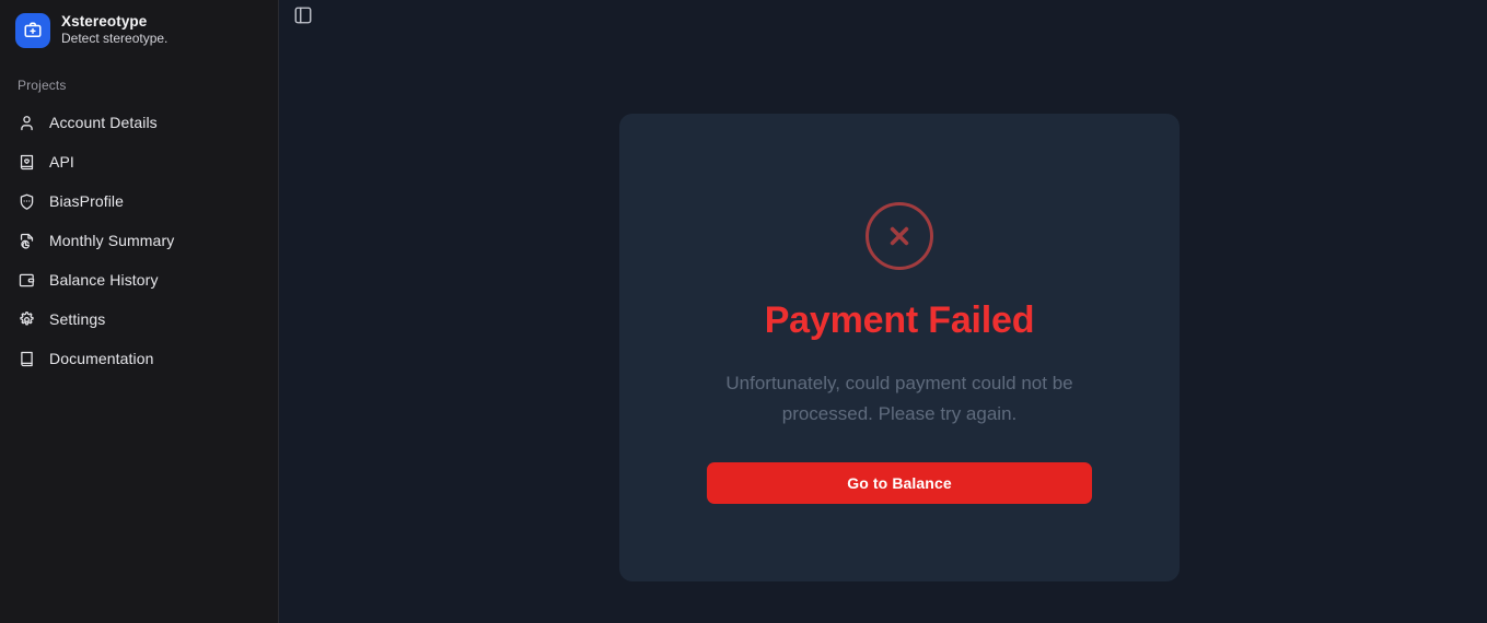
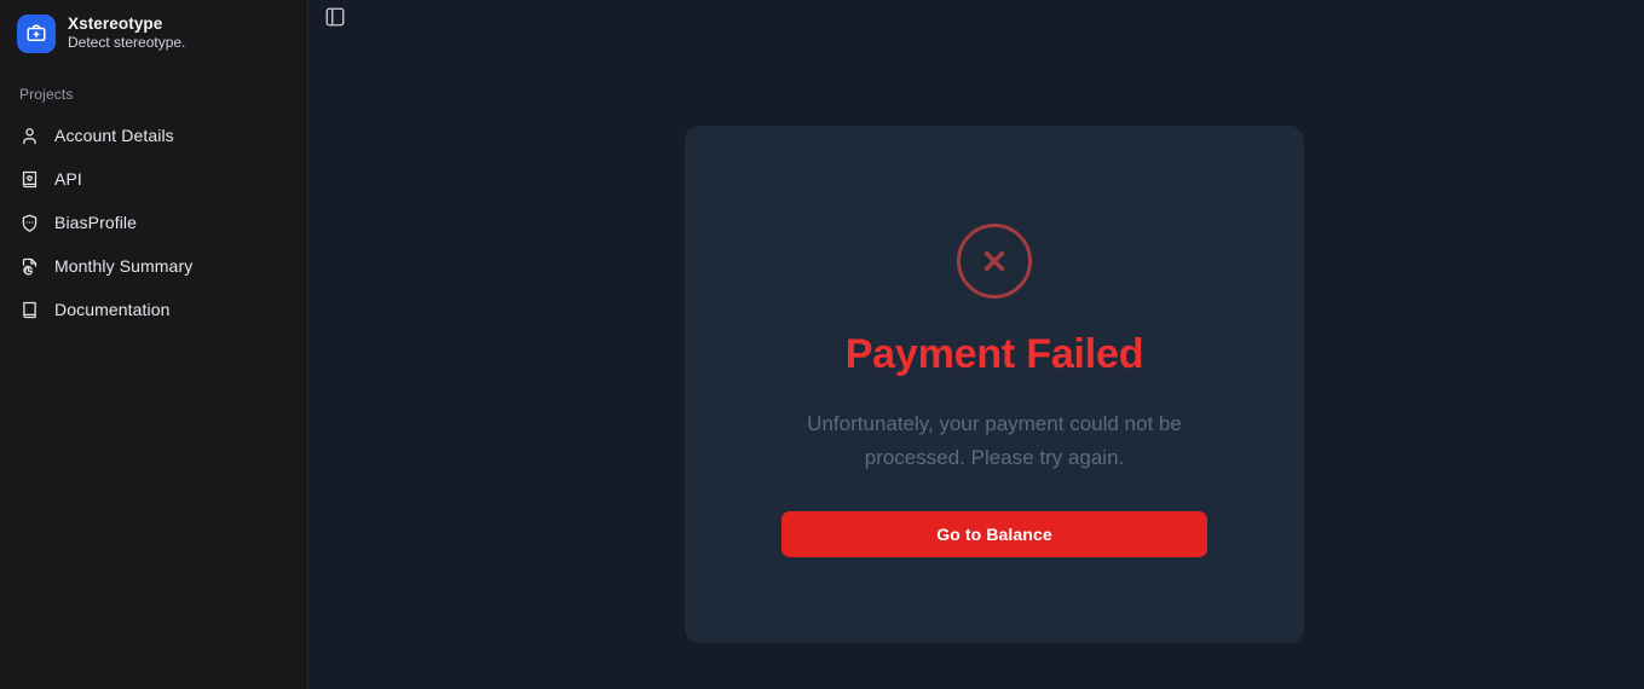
  Xstereotype
  Detect stereotype.
  Projects
  Account Details
  API
  BiasProfile
  Monthly Summary
- Balance History
- Settings
  Documentation
  Payment Failed
- Unfortunately, could payment could not be processed. Please try again.
+ Unfortunately, your payment could not be processed. Please try again.
  Go to Balance
